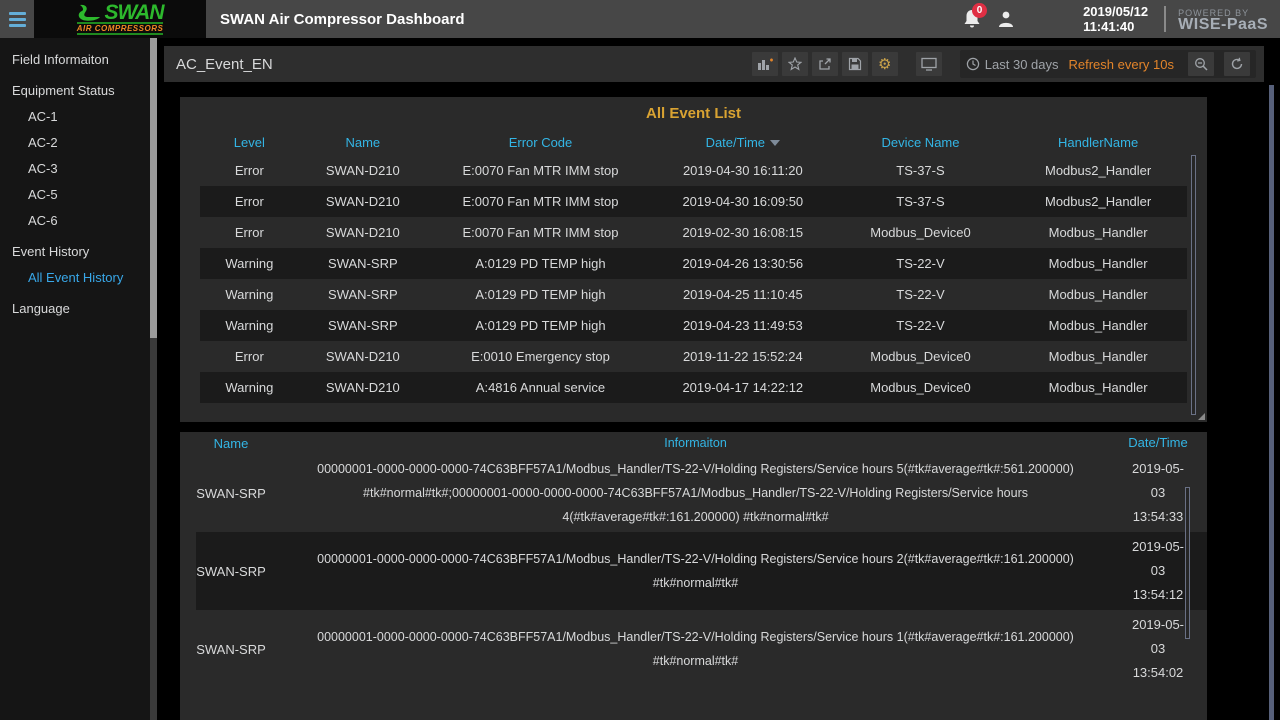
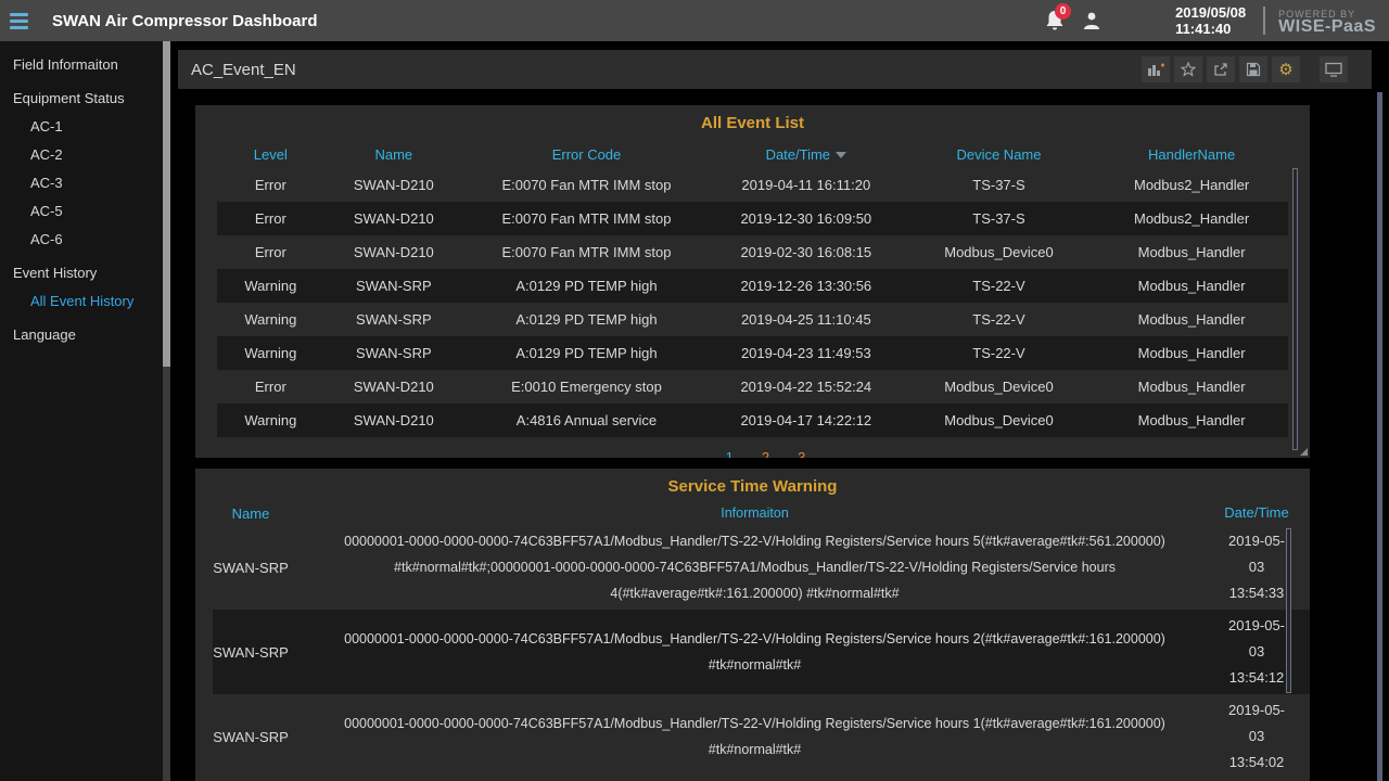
- SWAN
- AIR COMPRESSORS
  SWAN Air Compressor Dashboard
  0
- 2019/05/12
+ 2019/05/08
  11:41:40
  POWERED BY
  WISE-PaaS
  Field Informaiton
  Equipment Status
  AC-1
  AC-2
  AC-3
  AC-5
  AC-6
  Event History
  All Event History
  Language
  AC_Event_EN
  ⚙
- Last 30 days
- Refresh every 10s
  All Event List
  Level
  Name
  Error Code
  Date/Time
  Device Name
  HandlerName
  Error
  SWAN-D210
  E:0070 Fan MTR IMM stop
- 2019-04-30 16:11:20
+ 2019-04-11 16:11:20
  TS-37-S
  Modbus2_Handler
  Error
  SWAN-D210
  E:0070 Fan MTR IMM stop
- 2019-04-30 16:09:50
+ 2019-12-30 16:09:50
  TS-37-S
  Modbus2_Handler
  Error
  SWAN-D210
  E:0070 Fan MTR IMM stop
  2019-02-30 16:08:15
  Modbus_Device0
  Modbus_Handler
  Warning
  SWAN-SRP
  A:0129 PD TEMP high
- 2019-04-26 13:30:56
+ 2019-12-26 13:30:56
  TS-22-V
  Modbus_Handler
  Warning
  SWAN-SRP
  A:0129 PD TEMP high
  2019-04-25 11:10:45
  TS-22-V
  Modbus_Handler
  Warning
  SWAN-SRP
  A:0129 PD TEMP high
  2019-04-23 11:49:53
  TS-22-V
  Modbus_Handler
  Error
  SWAN-D210
  E:0010 Emergency stop
- 2019-11-22 15:52:24
+ 2019-04-22 15:52:24
  Modbus_Device0
  Modbus_Handler
  Warning
  SWAN-D210
  A:4816 Annual service
  2019-04-17 14:22:12
  Modbus_Device0
  Modbus_Handler
+ 1
+ 2
+ 3
+ Service Time Warning
  Name
  Informaiton
  Date/Time
  SWAN-SRP
  00000001-0000-0000-0000-74C63BFF57A1/Modbus_Handler/TS-22-V/Holding Registers/Service hours 5(#tk#average#tk#:561.200000) #tk#normal#tk#;00000001-0000-0000-0000-74C63BFF57A1/Modbus_Handler/TS-22-V/Holding Registers/Service hours 4(#tk#average#tk#:161.200000) #tk#normal#tk#
  2019-05-03 13:54:33
  SWAN-SRP
  00000001-0000-0000-0000-74C63BFF57A1/Modbus_Handler/TS-22-V/Holding Registers/Service hours 2(#tk#average#tk#:161.200000) #tk#normal#tk#
  2019-05-03 13:54:12
  SWAN-SRP
  00000001-0000-0000-0000-74C63BFF57A1/Modbus_Handler/TS-22-V/Holding Registers/Service hours 1(#tk#average#tk#:161.200000) #tk#normal#tk#
  2019-05-03 13:54:02
